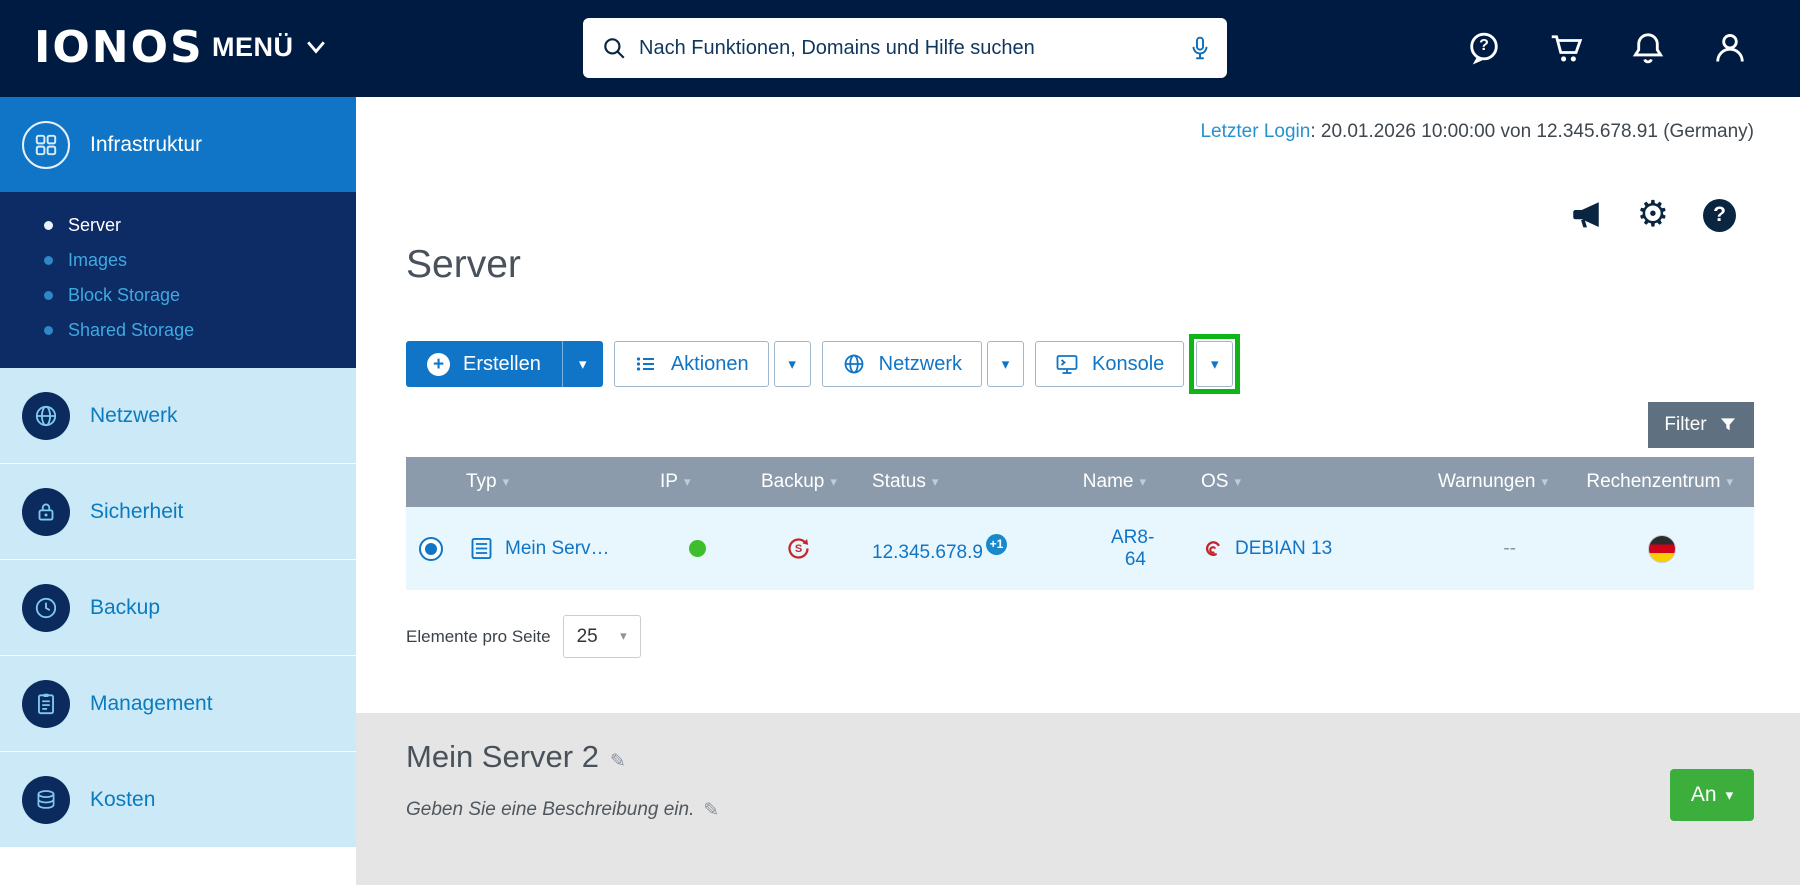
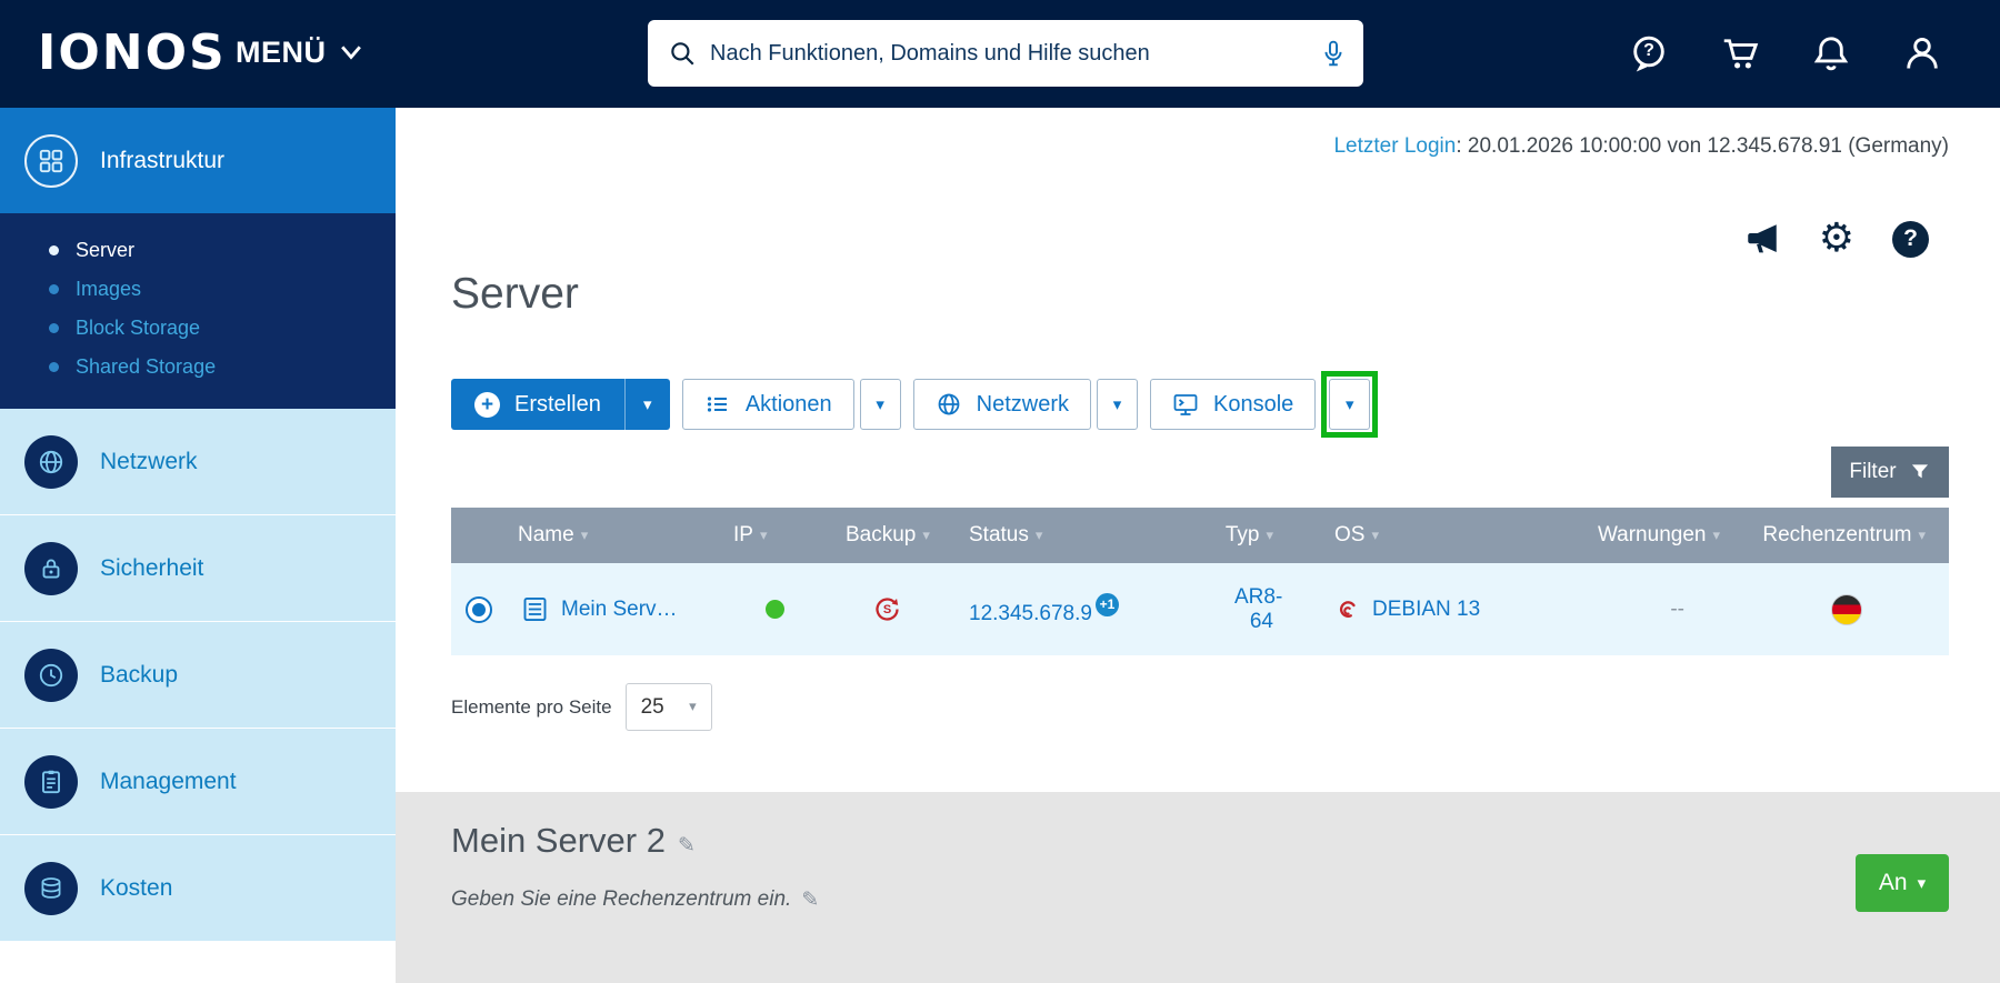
  IONOS
  MENÜ
  Nach Funktionen, Domains und Hilfe suchen
  ?
  Infrastruktur
  Server
  Images
  Block Storage
  Shared Storage
  Netzwerk
  Sicherheit
  Backup
  Management
  Kosten
  Letzter Login: 20.01.2026 10:00:00 von 12.345.678.91 (Germany)
  ⚙
  ?
  Server
  +
  Erstellen
  ▾
  Aktionen
  ▾
  Netzwerk
  ▾
  Konsole
  ▾
  Filter
- Typ
+ Name
  ▾
  IP
  ▾
  Backup
  ▾
  Status
  ▾
- Name
+ Typ
  ▾
  OS
  ▾
  Warnungen
  ▾
  Rechenzentrum
  ▾
  Mein Serv…
  S
  12.345.678.9
  +1
  AR8-64
  DEBIAN 13
  --
  Elemente pro Seite
  25
  ▾
  Mein Server 2
  ✎
- Geben Sie eine Beschreibung ein.
+ Geben Sie eine Rechenzentrum ein.
  ✎
  An
  ▾
